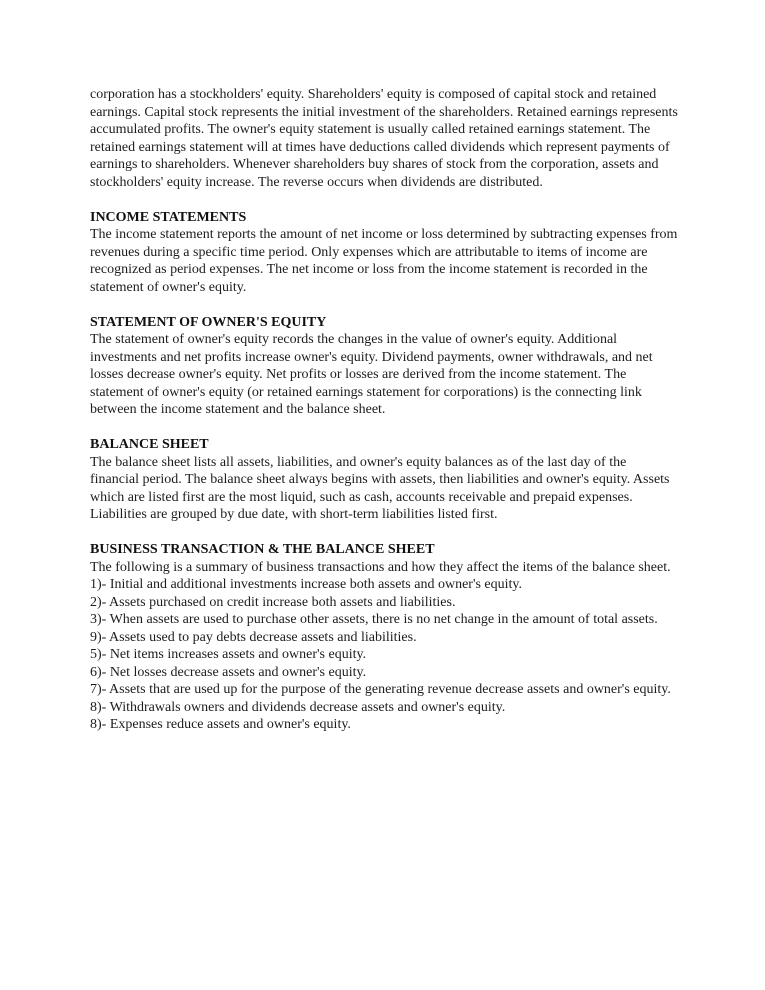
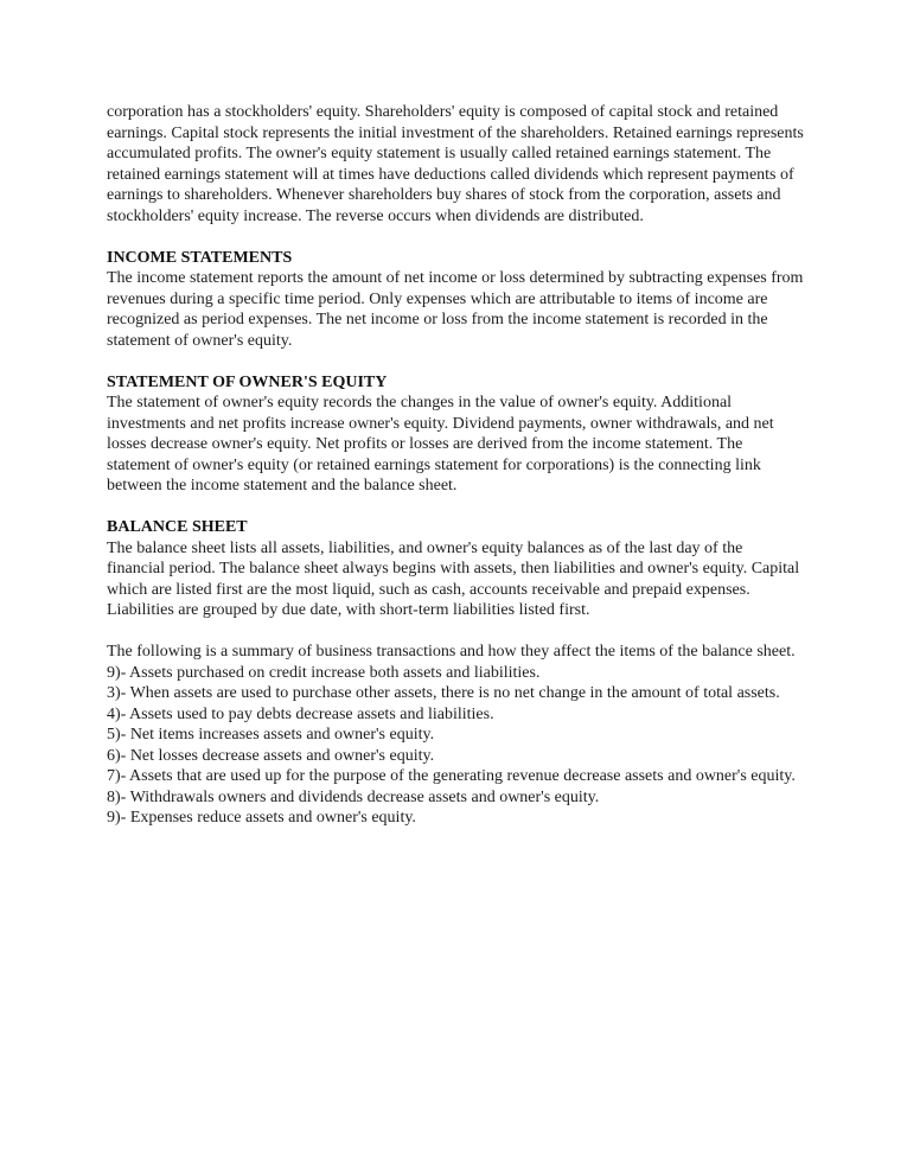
  corporation has a stockholders' equity. Shareholders' equity is composed of capital stock and retained earnings. Capital stock represents the initial investment of the shareholders. Retained earnings represents accumulated profits. The owner's equity statement is usually called retained earnings statement. The retained earnings statement will at times have deductions called dividends which represent payments of earnings to shareholders. Whenever shareholders buy shares of stock from the corporation, assets and stockholders' equity increase. The reverse occurs when dividends are distributed.
  INCOME STATEMENTS
  The income statement reports the amount of net income or loss determined by subtracting expenses from revenues during a specific time period. Only expenses which are attributable to items of income are recognized as period expenses. The net income or loss from the income statement is recorded in the statement of owner's equity.
  STATEMENT OF OWNER'S EQUITY
  The statement of owner's equity records the changes in the value of owner's equity. Additional investments and net profits increase owner's equity. Dividend payments, owner withdrawals, and net losses decrease owner's equity. Net profits or losses are derived from the income statement. The statement of owner's equity (or retained earnings statement for corporations) is the connecting link between the income statement and the balance sheet.
  BALANCE SHEET
- The balance sheet lists all assets, liabilities, and owner's equity balances as of the last day of the financial period. The balance sheet always begins with assets, then liabilities and owner's equity. Assets which are listed first are the most liquid, such as cash, accounts receivable and prepaid expenses. Liabilities are grouped by due date, with short-term liabilities listed first.
+ The balance sheet lists all assets, liabilities, and owner's equity balances as of the last day of the financial period. The balance sheet always begins with assets, then liabilities and owner's equity. Capital which are listed first are the most liquid, such as cash, accounts receivable and prepaid expenses. Liabilities are grouped by due date, with short-term liabilities listed first.
- BUSINESS TRANSACTION & THE BALANCE SHEET
  The following is a summary of business transactions and how they affect the items of the balance sheet.
- 1)- Initial and additional investments increase both assets and owner's equity.
- 2)- Assets purchased on credit increase both assets and liabilities.
+ 9)- Assets purchased on credit increase both assets and liabilities.
  3)- When assets are used to purchase other assets, there is no net change in the amount of total assets.
- 9)- Assets used to pay debts decrease assets and liabilities.
+ 4)- Assets used to pay debts decrease assets and liabilities.
  5)- Net items increases assets and owner's equity.
  6)- Net losses decrease assets and owner's equity.
  7)- Assets that are used up for the purpose of the generating revenue decrease assets and owner's equity.
  8)- Withdrawals owners and dividends decrease assets and owner's equity.
- 8)- Expenses reduce assets and owner's equity.
+ 9)- Expenses reduce assets and owner's equity.
